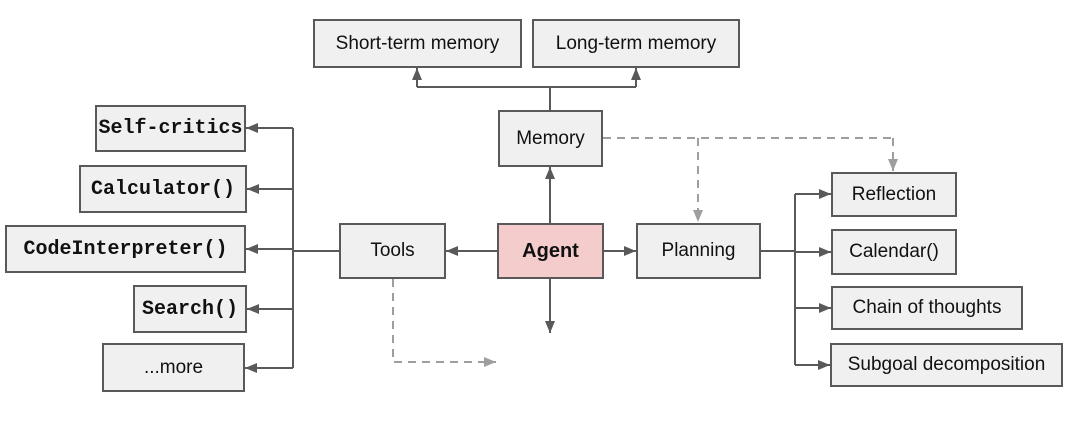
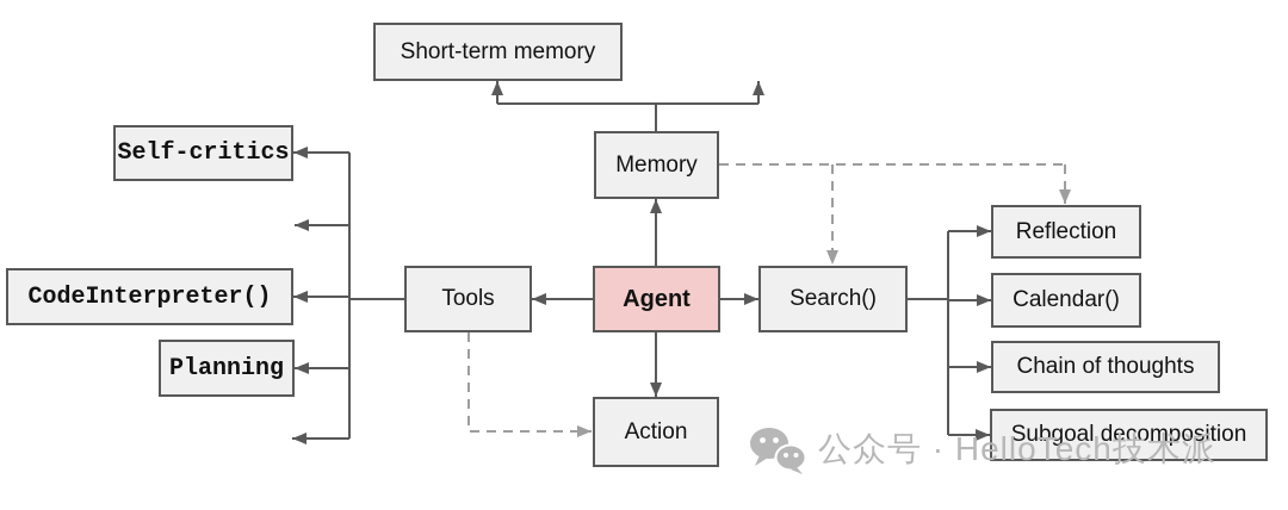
  Short-term memory
- Long-term memory
  Memory
  Tools
  Agent
- Planning
+ Search()
+ Action
  Self-critics
- Calculator()
  CodeInterpreter()
- Search()
+ Planning
- ...more
  Reflection
  Calendar()
  Chain of thoughts
  Subgoal decomposition
+ 公众号 · HelloTech技术派
